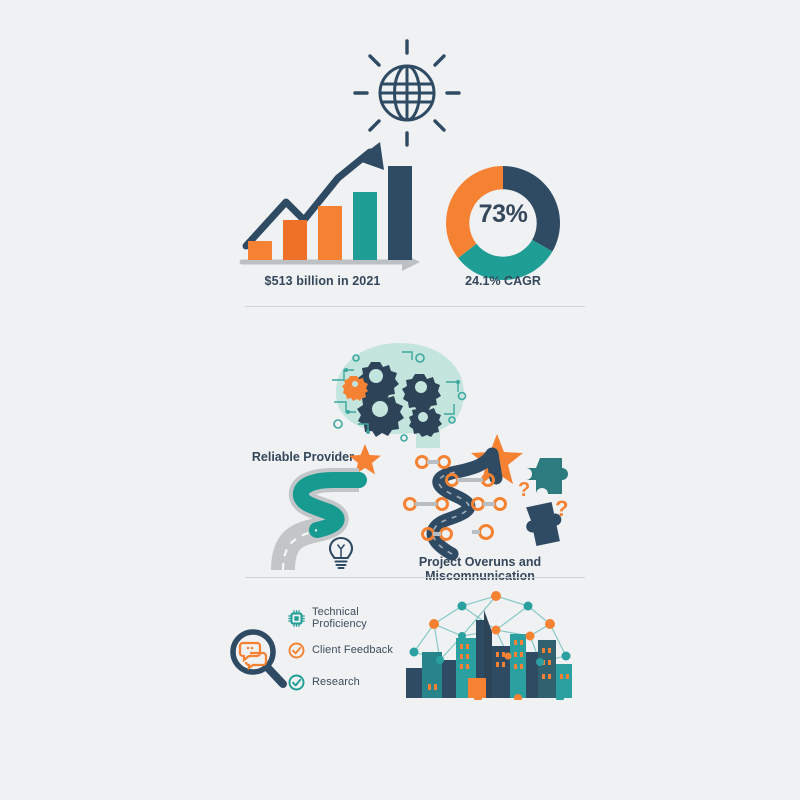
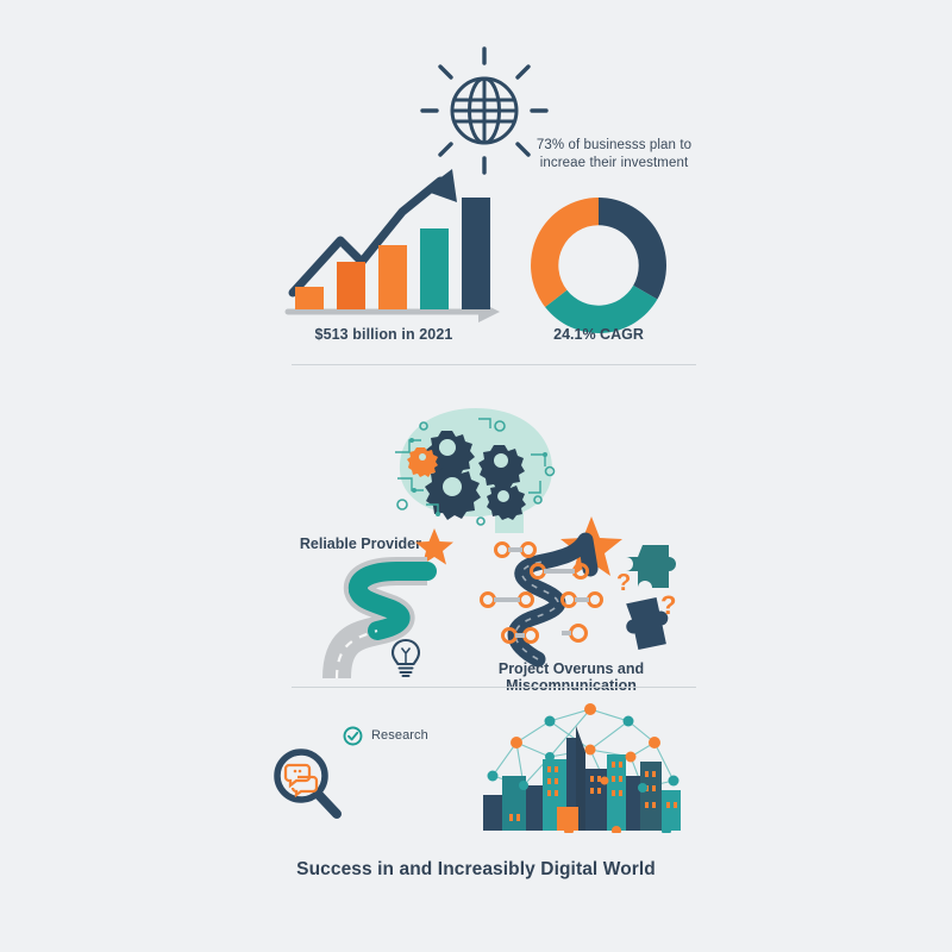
+ 73% of businesss plan to
+ increae their investment
  $513 billion in 2021
- 73%
  24.1% CAGR
  Reliable Provide
  ?
  ?
  Project Overuns and Miscomnunication
- Technical
- Proficiency
- Client Feedback
  Research
+ Success in and Increasibly Digital World
